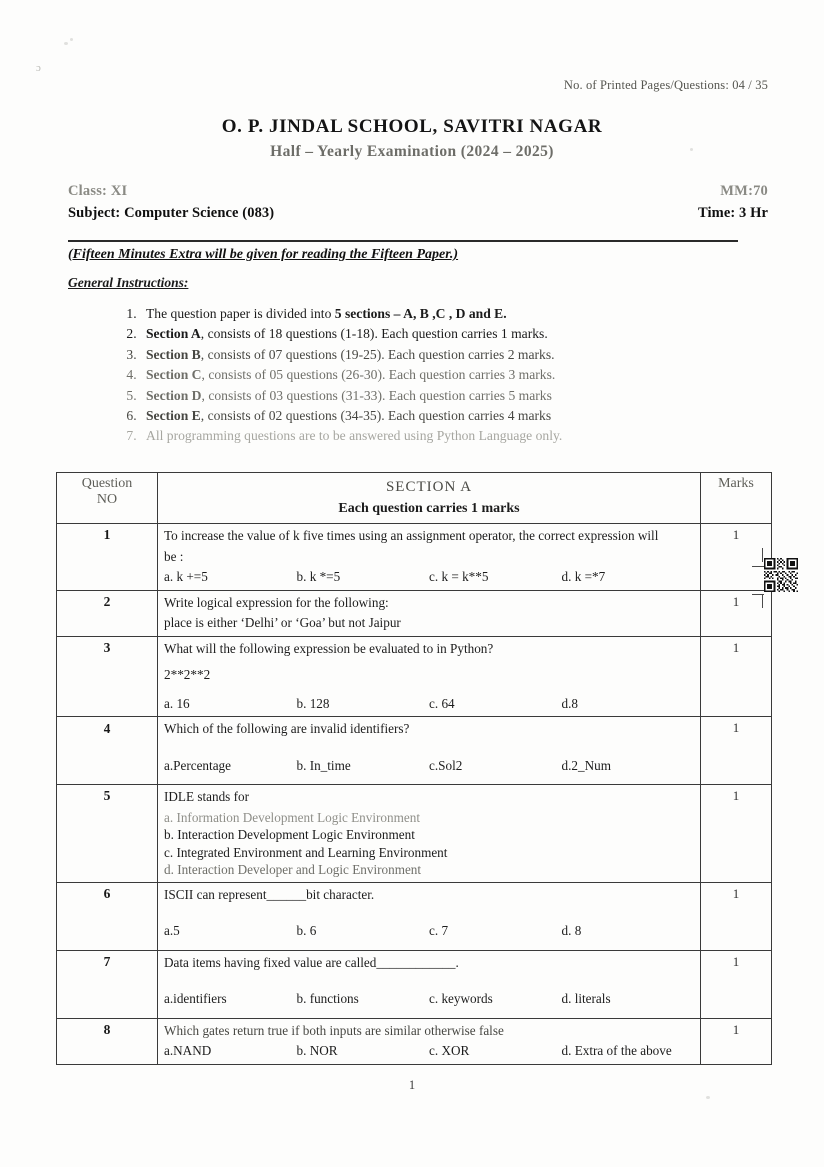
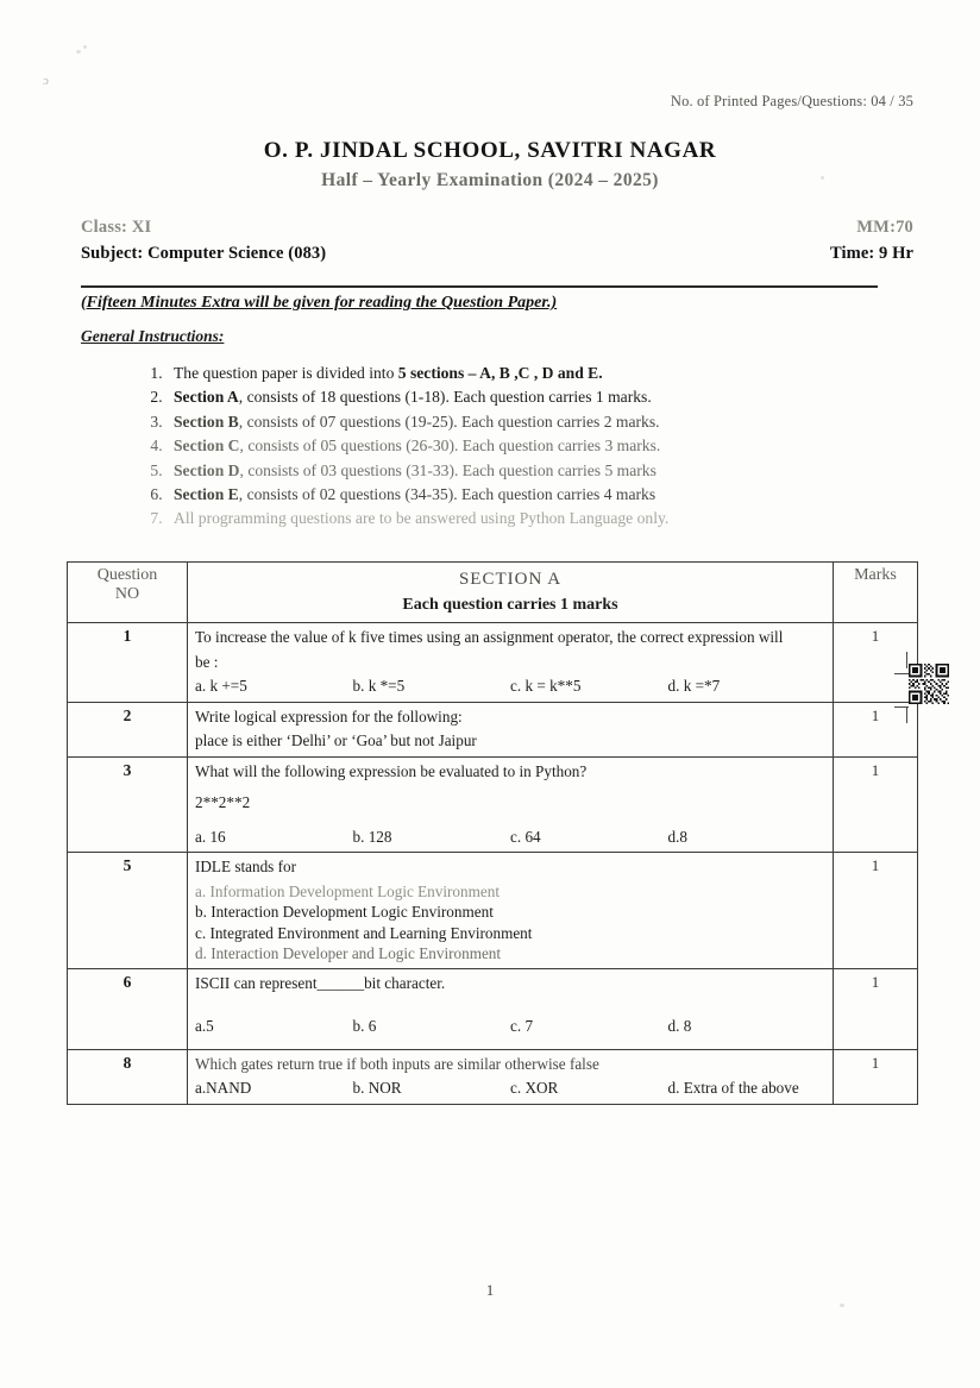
  ɔ
  No. of Printed Pages/Questions: 04 / 35
  O. P. JINDAL SCHOOL, SAVITRI NAGAR
  Half – Yearly Examination (2024 – 2025)
  Class: XI
  MM:70
  Subject: Computer Science (083)
- Time: 3 Hr
+ Time: 9 Hr
- (Fifteen Minutes Extra will be given for reading the Fifteen Paper.)
+ (Fifteen Minutes Extra will be given for reading the Question Paper.)
  General Instructions:
  The question paper is divided into 5 sections – A, B ,C , D and E.
  Section A, consists of 18 questions (1-18). Each question carries 1 marks.
  Section B, consists of 07 questions (19-25). Each question carries 2 marks.
  Section C, consists of 05 questions (26-30). Each question carries 3 marks.
  Section D, consists of 03 questions (31-33). Each question carries 5 marks
  Section E, consists of 02 questions (34-35). Each question carries 4 marks
  All programming questions are to be answered using Python Language only.
  Question NO	SECTION A Each question carries 1 marks	Marks
  1	To increase the value of k five times using an assignment operator, the correct expression will be : a. k +=5 b. k *=5 c. k = k**5 d. k =*7	1
  2	Write logical expression for the following: place is either ‘Delhi’ or ‘Goa’ but not Jaipur	1
  3	What will the following expression be evaluated to in Python? 2**2**2 a. 16 b. 128 c. 64 d.8	1
- 4	Which of the following are invalid identifiers? a.Percentage b. In_time c.Sol2 d.2_Num	1
  5	IDLE stands for a. Information Development Logic Environment b. Interaction Development Logic Environment c. Integrated Environment and Learning Environment d. Interaction Developer and Logic Environment	1
  6	ISCII can represent______bit character. a.5 b. 6 c. 7 d. 8	1
- 7	Data items having fixed value are called____________. a.identifiers b. functions c. keywords d. literals	1
  8	Which gates return true if both inputs are similar otherwise false a.NAND b. NOR c. XOR d. Extra of the above	1
  1
